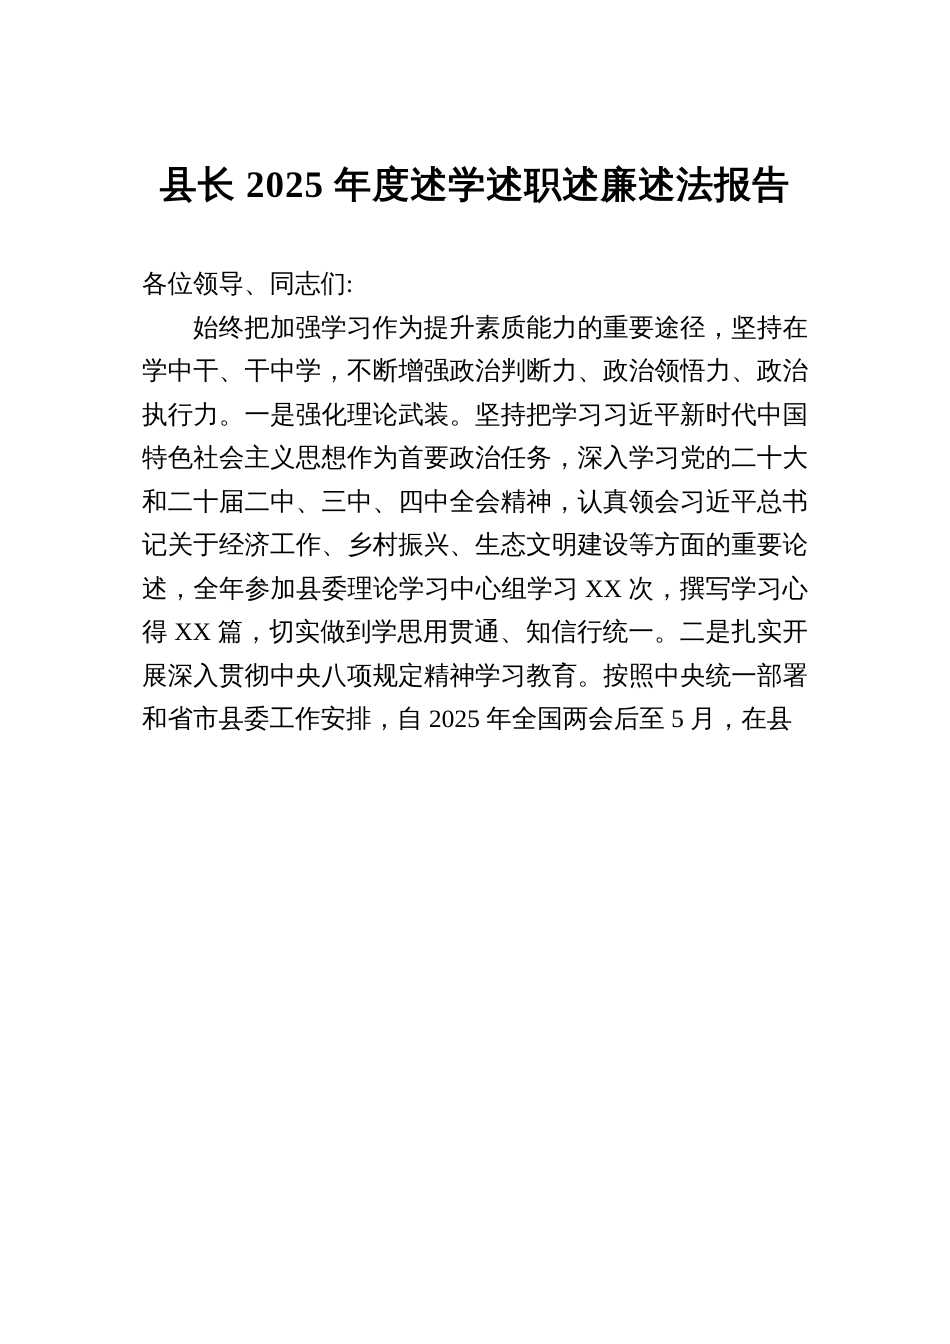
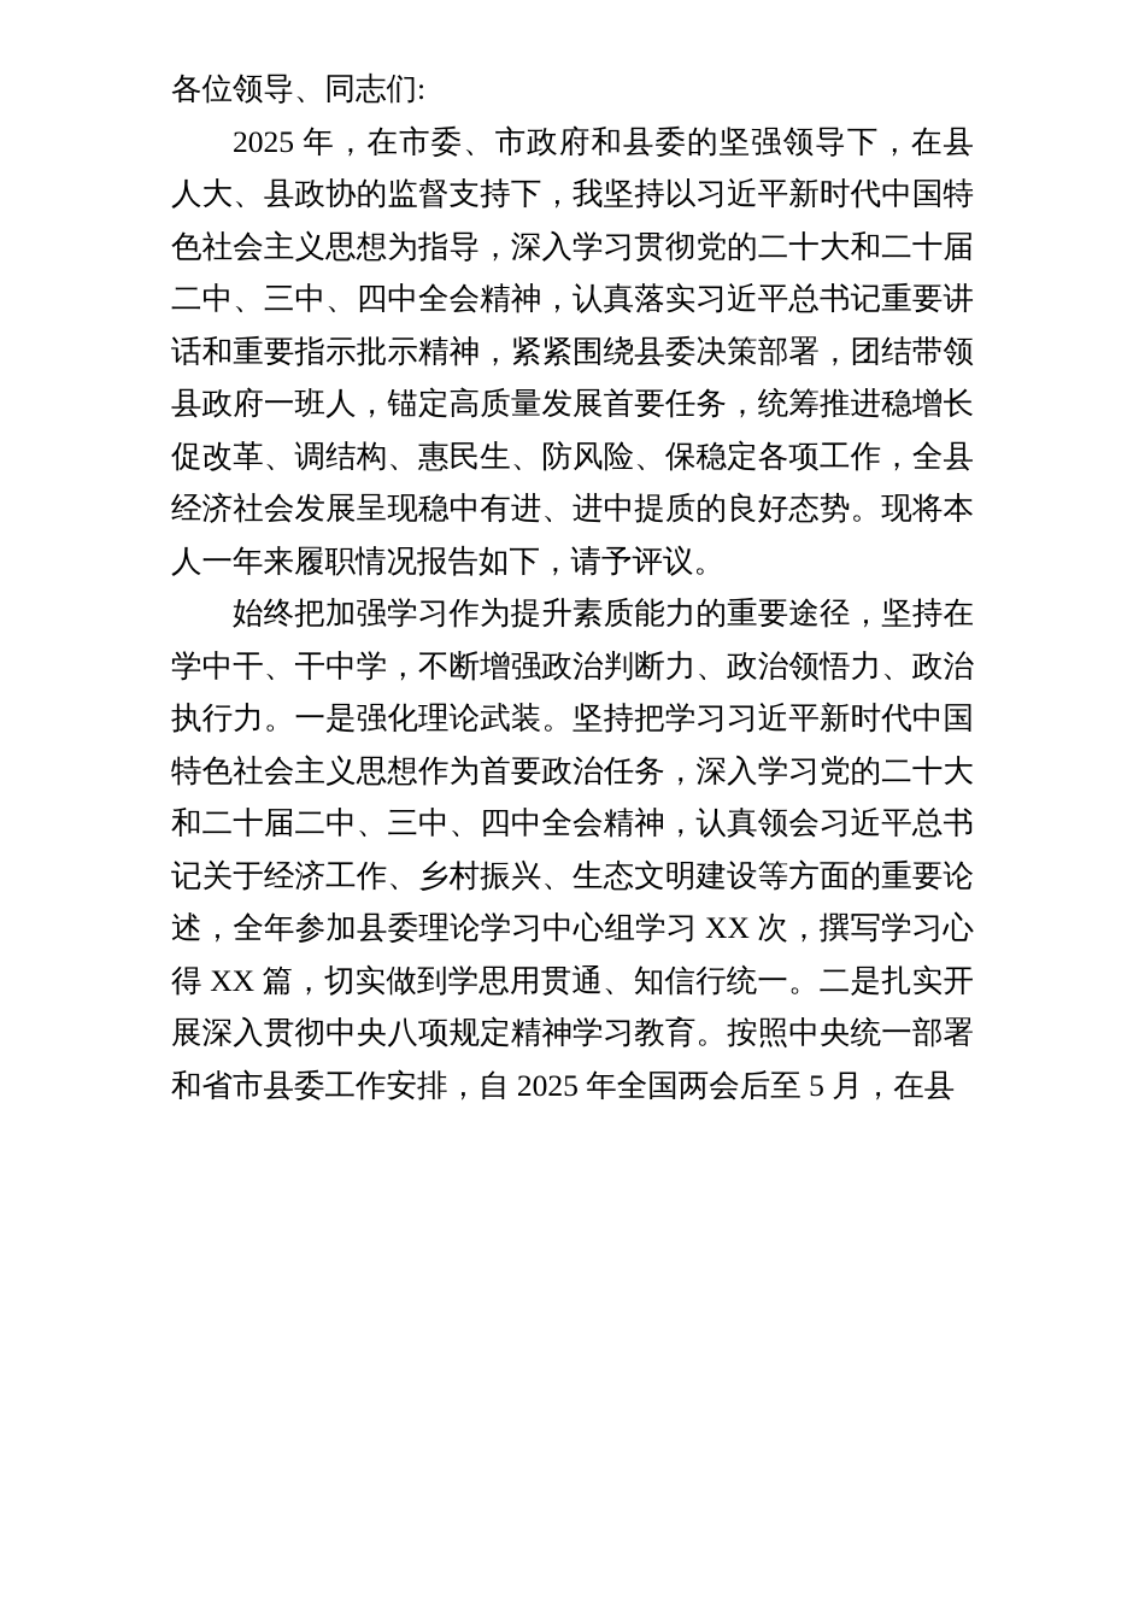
- 县长 2025 年度述学述职述廉述法报告
  各位领导、同志们:
+ 2025 年，在市委、市政府和县委的坚强领导下，在县人大、县政协的监督支持下，我坚持以习近平新时代中国特色社会主义思想为指导，深入学习贯彻党的二十大和二十届二中、三中、四中全会精神，认真落实习近平总书记重要讲话和重要指示批示精神，紧紧围绕县委决策部署，团结带领县政府一班人，锚定高质量发展首要任务，统筹推进稳增长促改革、调结构、惠民生、防风险、保稳定各项工作，全县经济社会发展呈现稳中有进、进中提质的良好态势。现将本人一年来履职情况报告如下，请予评议。
  始终把加强学习作为提升素质能力的重要途径，坚持在学中干、干中学，不断增强政治判断力、政治领悟力、政治执行力。一是强化理论武装。坚持把学习习近平新时代中国特色社会主义思想作为首要政治任务，深入学习党的二十大和二十届二中、三中、四中全会精神，认真领会习近平总书记关于经济工作、乡村振兴、生态文明建设等方面的重要论述，全年参加县委理论学习中心组学习 XX 次，撰写学习心得 XX 篇，切实做到学思用贯通、知信行统一。二是扎实开展深入贯彻中央八项规定精神学习教育。按照中央统一部署和省市县委工作安排，自 2025 年全国两会后至 5 月，在县
